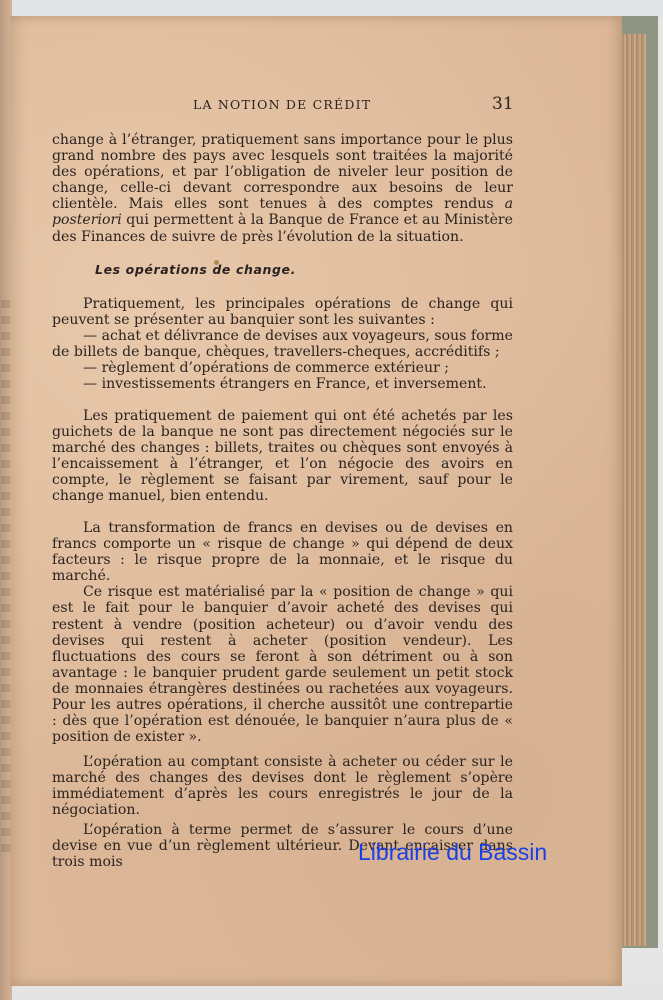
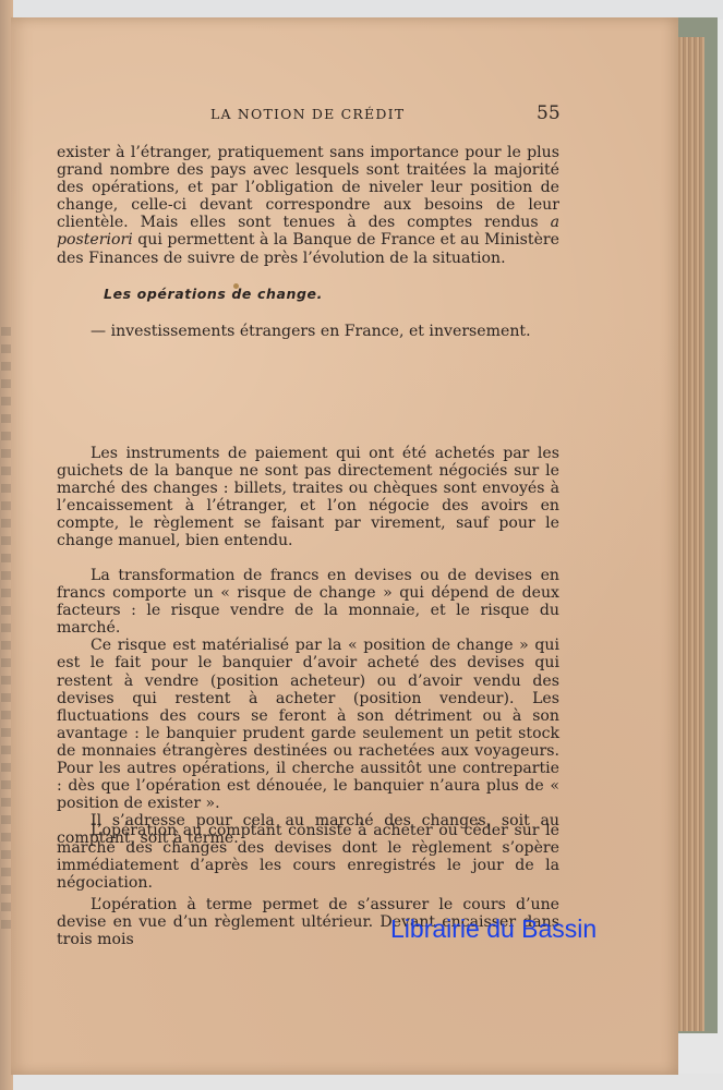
  LA NOTION DE CRÉDIT
- 31
+ 55
- change à l’étranger, pratiquement sans importance pour le plus grand nombre des pays avec lesquels sont traitées la majorité des opérations, et par l’obligation de niveler leur position de change, celle-ci devant correspondre aux besoins de leur clientèle. Mais elles sont tenues à des comptes rendus a posteriori qui permettent à la Banque de France et au Ministère des Finances de suivre de près l’évolution de la situation.
+ exister à l’étranger, pratiquement sans importance pour le plus grand nombre des pays avec lesquels sont traitées la majorité des opérations, et par l’obligation de niveler leur position de change, celle-ci devant correspondre aux besoins de leur clientèle. Mais elles sont tenues à des comptes rendus a posteriori qui permettent à la Banque de France et au Ministère des Finances de suivre de près l’évolution de la situation.
  Les opérations de change.
- Pratiquement, les principales opérations de change qui peuvent se présenter au banquier sont les suivantes :
- — achat et délivrance de devises aux voyageurs, sous forme de billets de banque, chèques, travellers-cheques, accréditifs ;
- — règlement d’opérations de commerce extérieur ;
  — investissements étrangers en France, et inversement.
- Les pratiquement de paiement qui ont été achetés par les guichets de la banque ne sont pas directement négociés sur le marché des changes : billets, traites ou chèques sont envoyés à l’encaissement à l’étranger, et l’on négocie des avoirs en compte, le règlement se faisant par virement, sauf pour le change manuel, bien entendu.
+ Les instruments de paiement qui ont été achetés par les guichets de la banque ne sont pas directement négociés sur le marché des changes : billets, traites ou chèques sont envoyés à l’encaissement à l’étranger, et l’on négocie des avoirs en compte, le règlement se faisant par virement, sauf pour le change manuel, bien entendu.
- La transformation de francs en devises ou de devises en francs comporte un « risque de change » qui dépend de deux facteurs : le risque propre de la monnaie, et le risque du marché.
+ La transformation de francs en devises ou de devises en francs comporte un « risque de change » qui dépend de deux facteurs : le risque vendre de la monnaie, et le risque du marché.
  Ce risque est matérialisé par la « position de change » qui est le fait pour le banquier d’avoir acheté des devises qui restent à vendre (position acheteur) ou d’avoir vendu des devises qui restent à acheter (position vendeur). Les fluctuations des cours se feront à son détriment ou à son avantage : le banquier prudent garde seulement un petit stock de monnaies étrangères destinées ou rachetées aux voyageurs. Pour les autres opérations, il cherche aussitôt une contrepartie : dès que l’opération est dénouée, le banquier n’aura plus de « position de exister ».
+ Il s’adresse pour cela au marché des changes, soit au comptant, soit à terme.
  L’opération au comptant consiste à acheter ou céder sur le marché des changes des devises dont le règlement s’opère immédiatement d’après les cours enregistrés le jour de la négociation.
  L’opération à terme permet de s’assurer le cours d’une devise en vue d’un règlement ultérieur. Devant encaisser dans trois mois
  Librairie du Bassin
